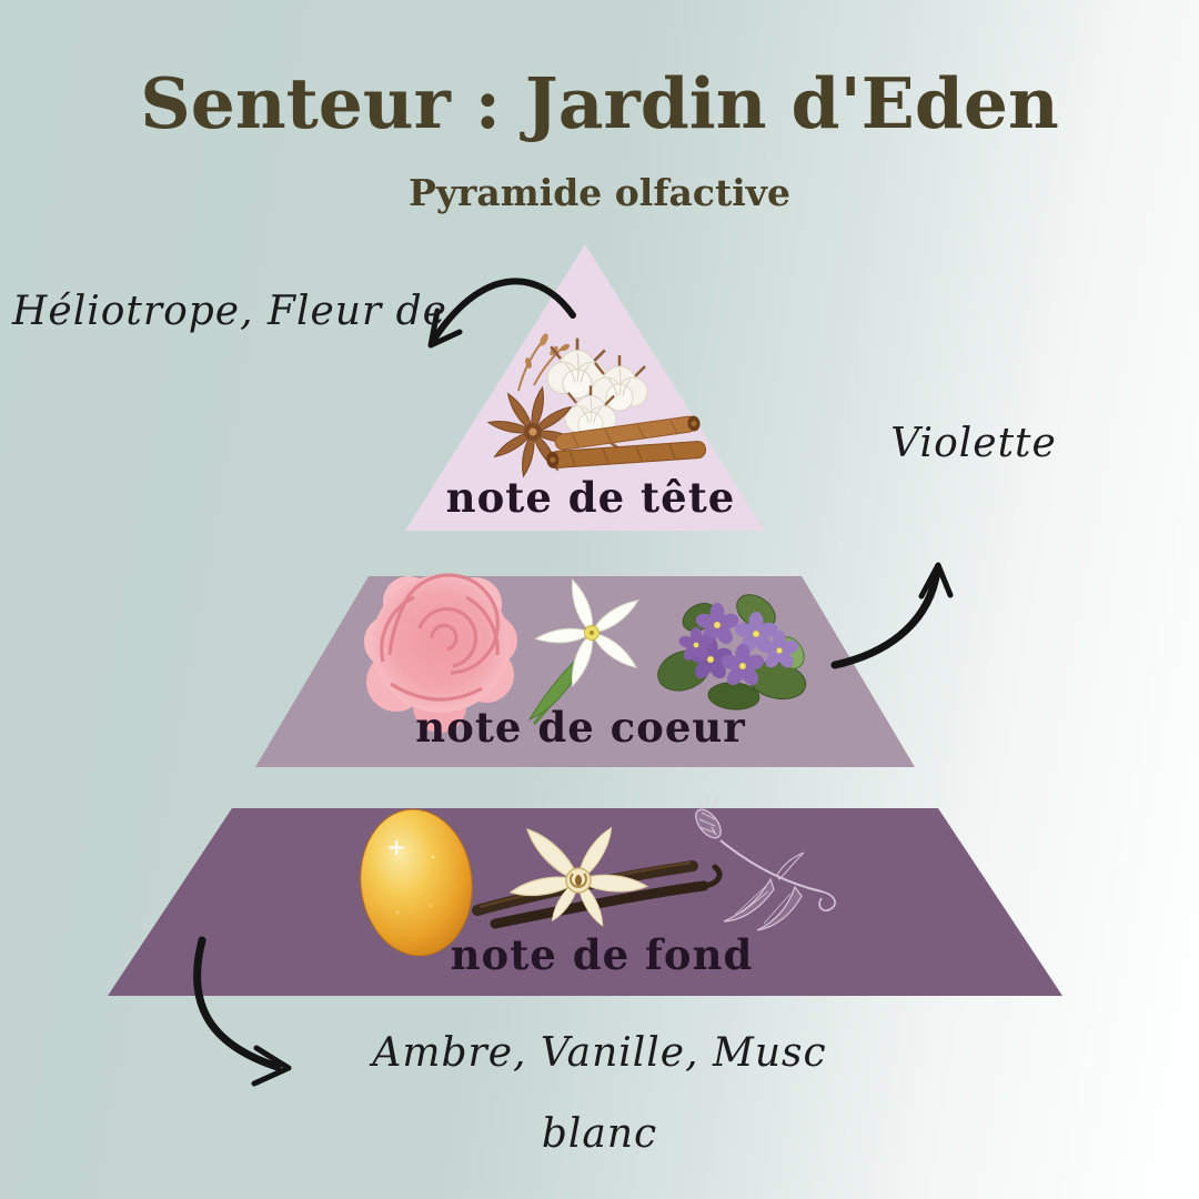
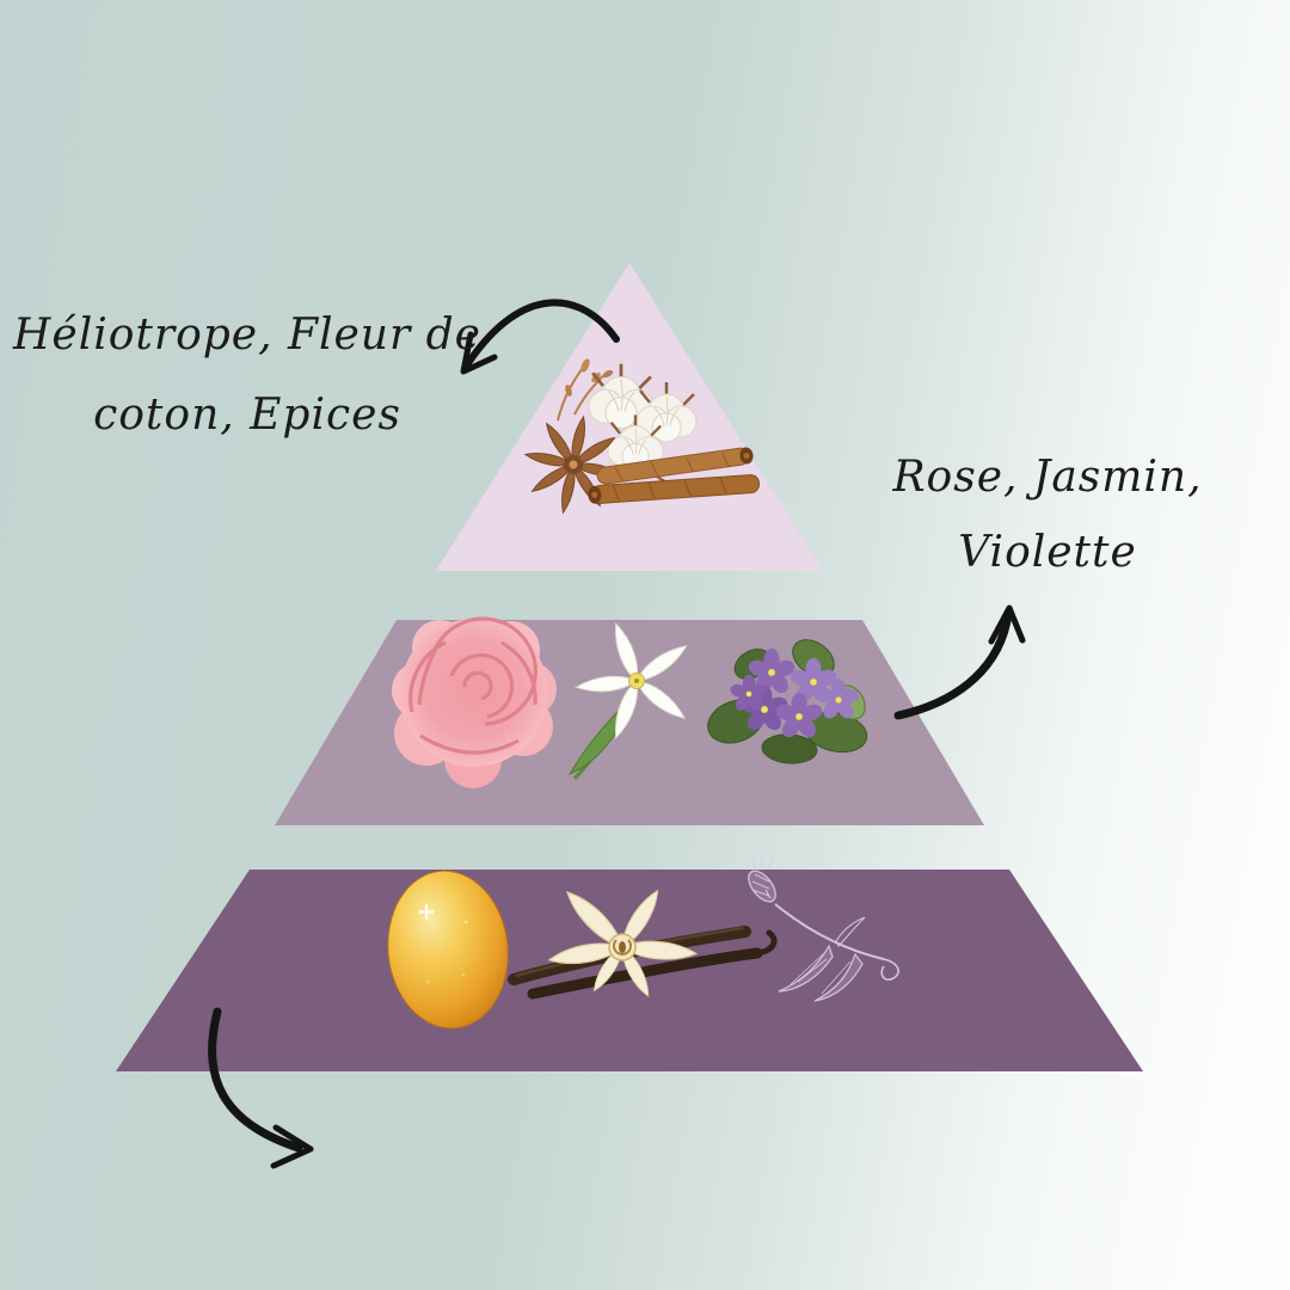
- Senteur : Jardin d'Eden
- Pyramide olfactive
- note de tête
- note de coeur
- note de fond
  Héliotrope, Fleur de
+ coton, Epices
+ Rose, Jasmin,
  Violette
- Ambre, Vanille, Musc
- blanc
